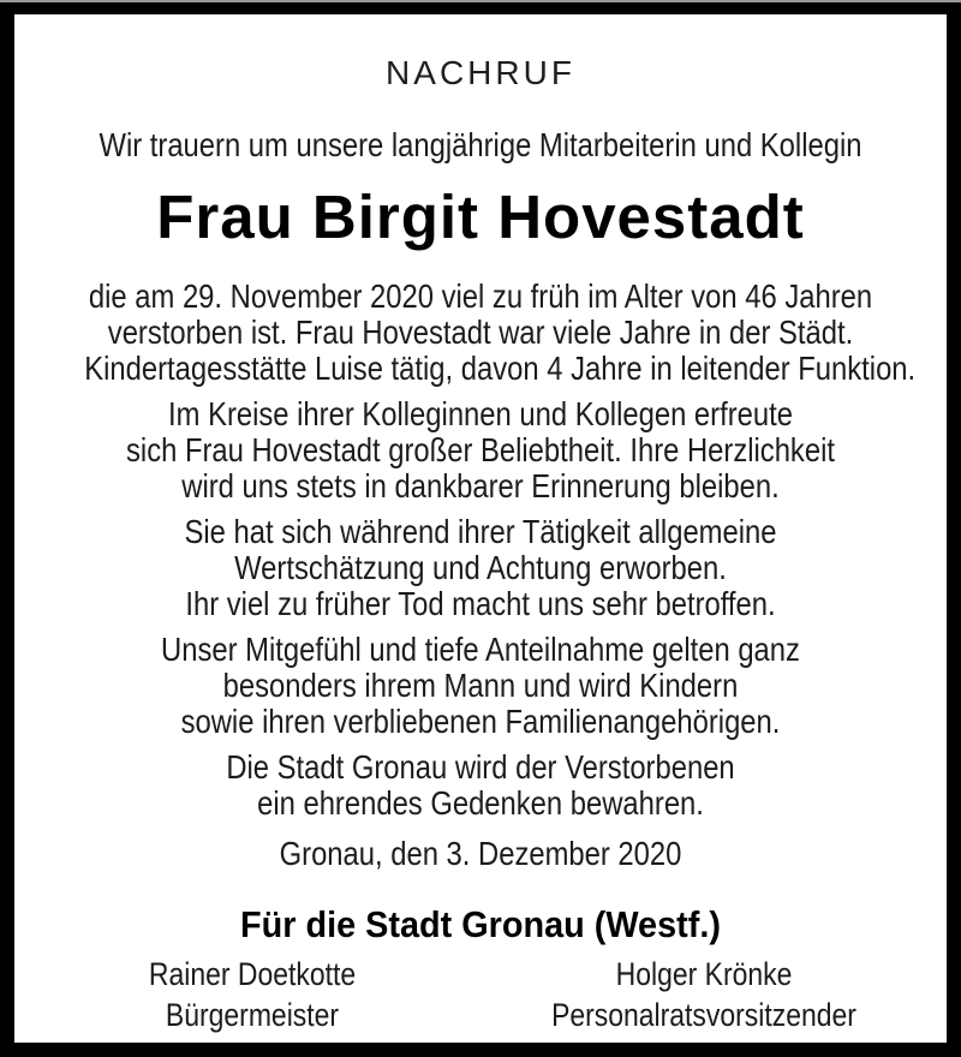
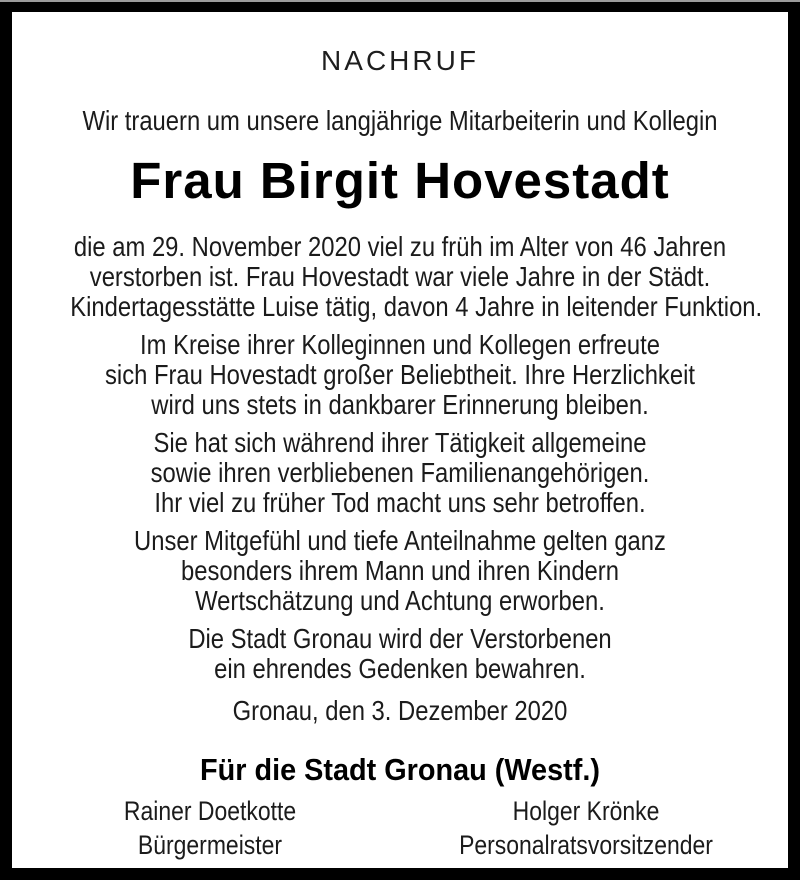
  NACHRUF
  Wir trauern um unsere langjährige Mitarbeiterin und Kollegin
  Frau Birgit Hovestadt
  die am 29. November 2020 viel zu früh im Alter von 46 Jahren
  verstorben ist. Frau Hovestadt war viele Jahre in der Städt.
  Kindertagesstätte Luise tätig, davon 4 Jahre in leitender Funktion.
  Im Kreise ihrer Kolleginnen und Kollegen erfreute
  sich Frau Hovestadt großer Beliebtheit. Ihre Herzlichkeit
  wird uns stets in dankbarer Erinnerung bleiben.
  Sie hat sich während ihrer Tätigkeit allgemeine
- Wertschätzung und Achtung erworben.
+ sowie ihren verbliebenen Familienangehörigen.
  Ihr viel zu früher Tod macht uns sehr betroffen.
  Unser Mitgefühl und tiefe Anteilnahme gelten ganz
- besonders ihrem Mann und wird Kindern
+ besonders ihrem Mann und ihren Kindern
- sowie ihren verbliebenen Familienangehörigen.
+ Wertschätzung und Achtung erworben.
  Die Stadt Gronau wird der Verstorbenen
  ein ehrendes Gedenken bewahren.
  Gronau, den 3. Dezember 2020
  Für die Stadt Gronau (Westf.)
  Rainer Doetkotte
  Bürgermeister
  Holger Krönke
  Personalratsvorsitzender
